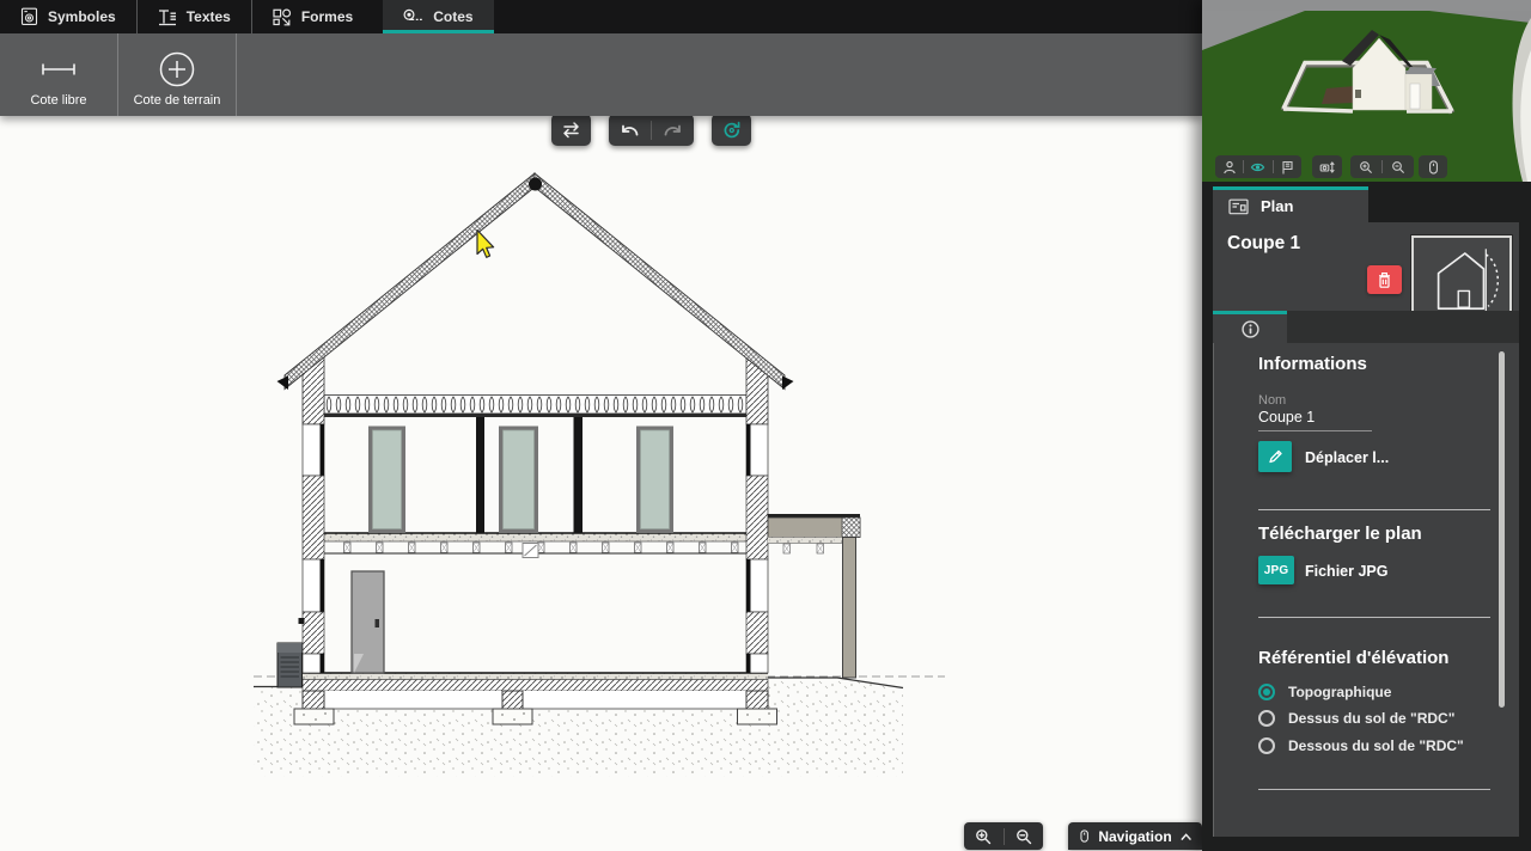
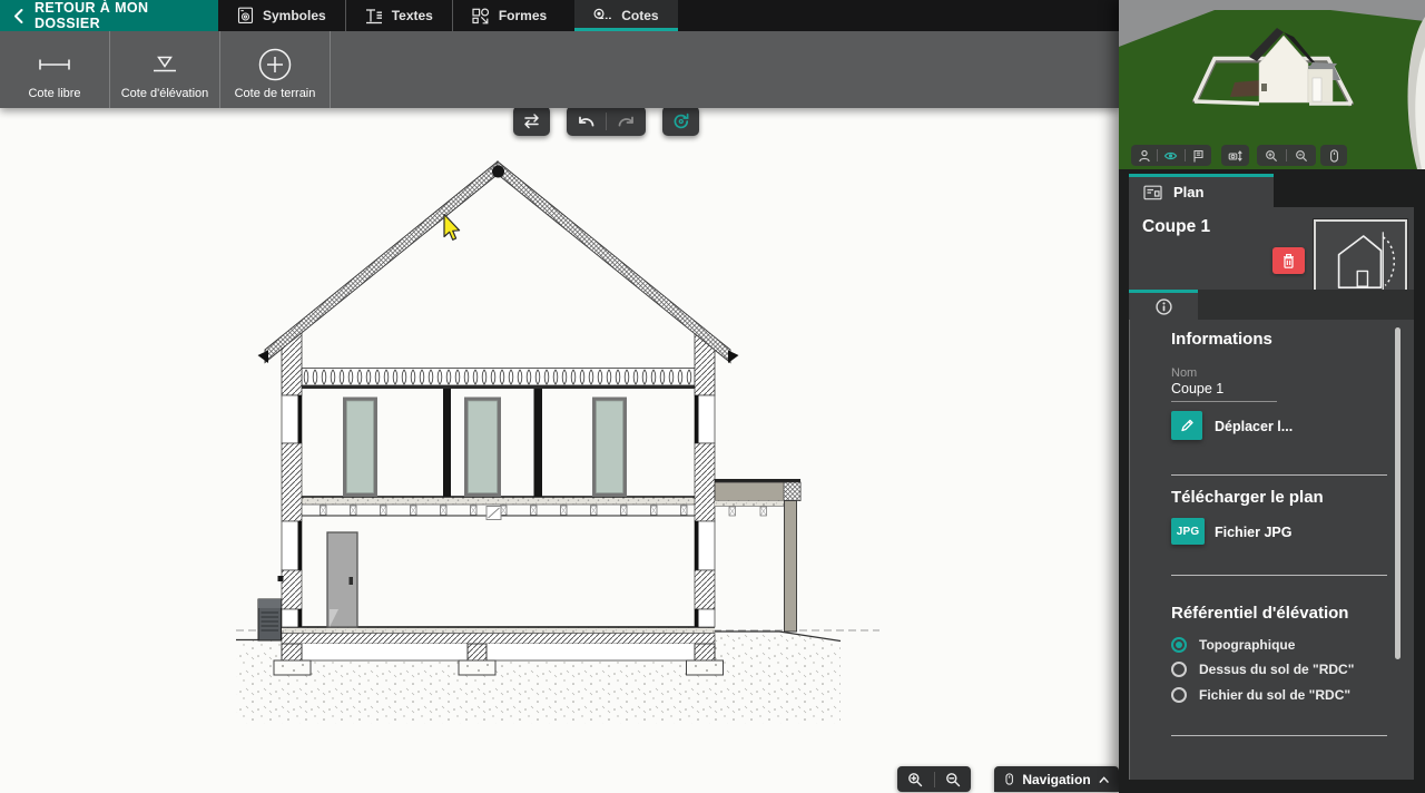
+ RETOUR À MON DOSSIER
  Symboles
  Textes
  Formes
  Cotes
  Cote libre
+ Cote d'élévation
  Cote de terrain
  Navigation
  Plan
  Coupe 1
  Informations
  Nom
  Coupe 1
  Déplacer l...
  Télécharger le plan
  JPG
  Fichier JPG
  Référentiel d'élévation
  Topographique
  Dessus du sol de "RDC"
- Dessous du sol de "RDC"
+ Fichier du sol de "RDC"
